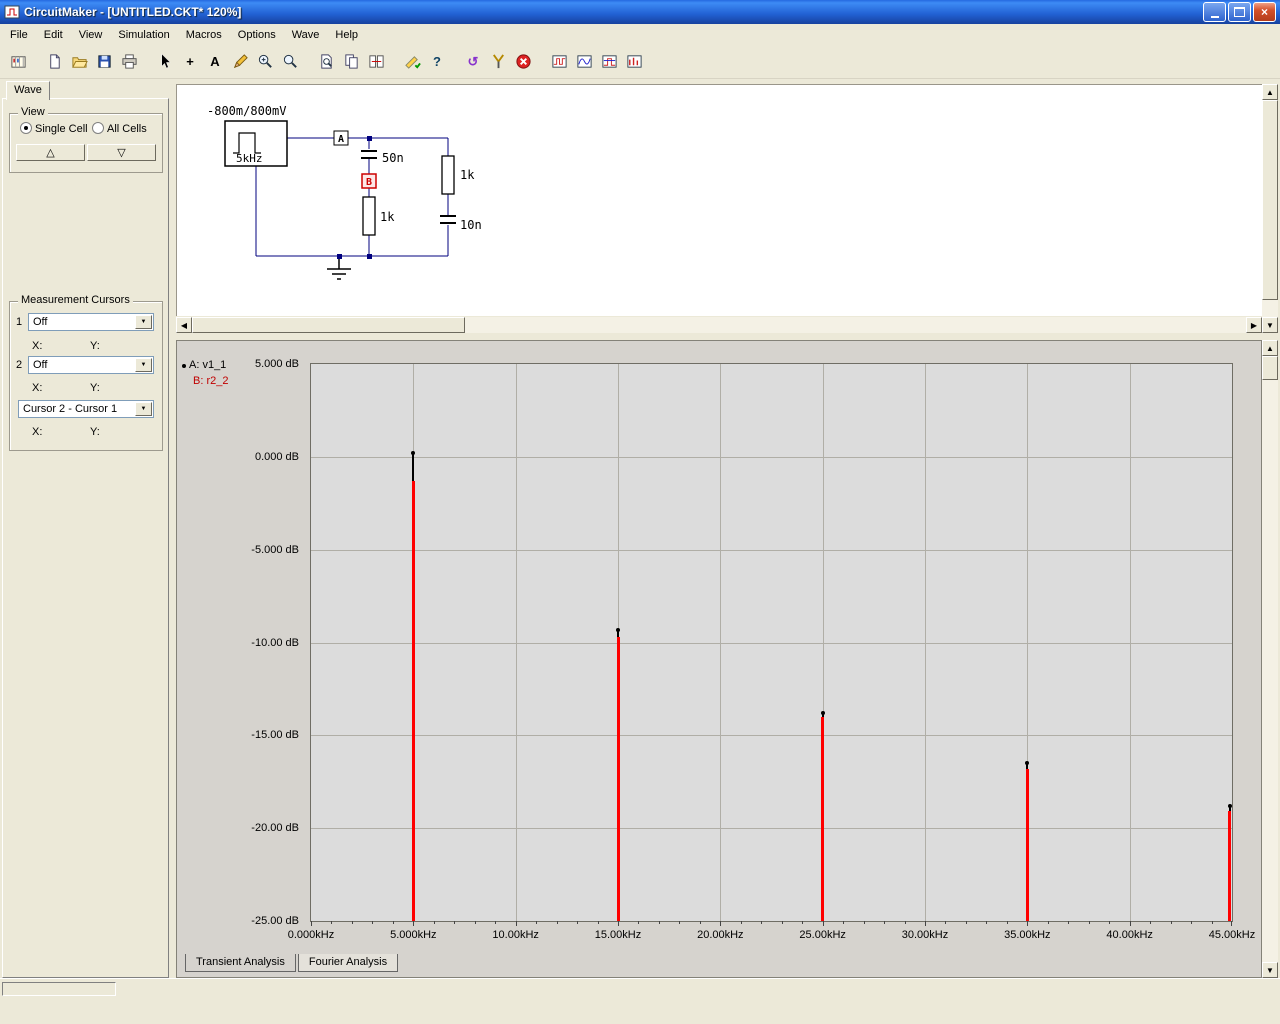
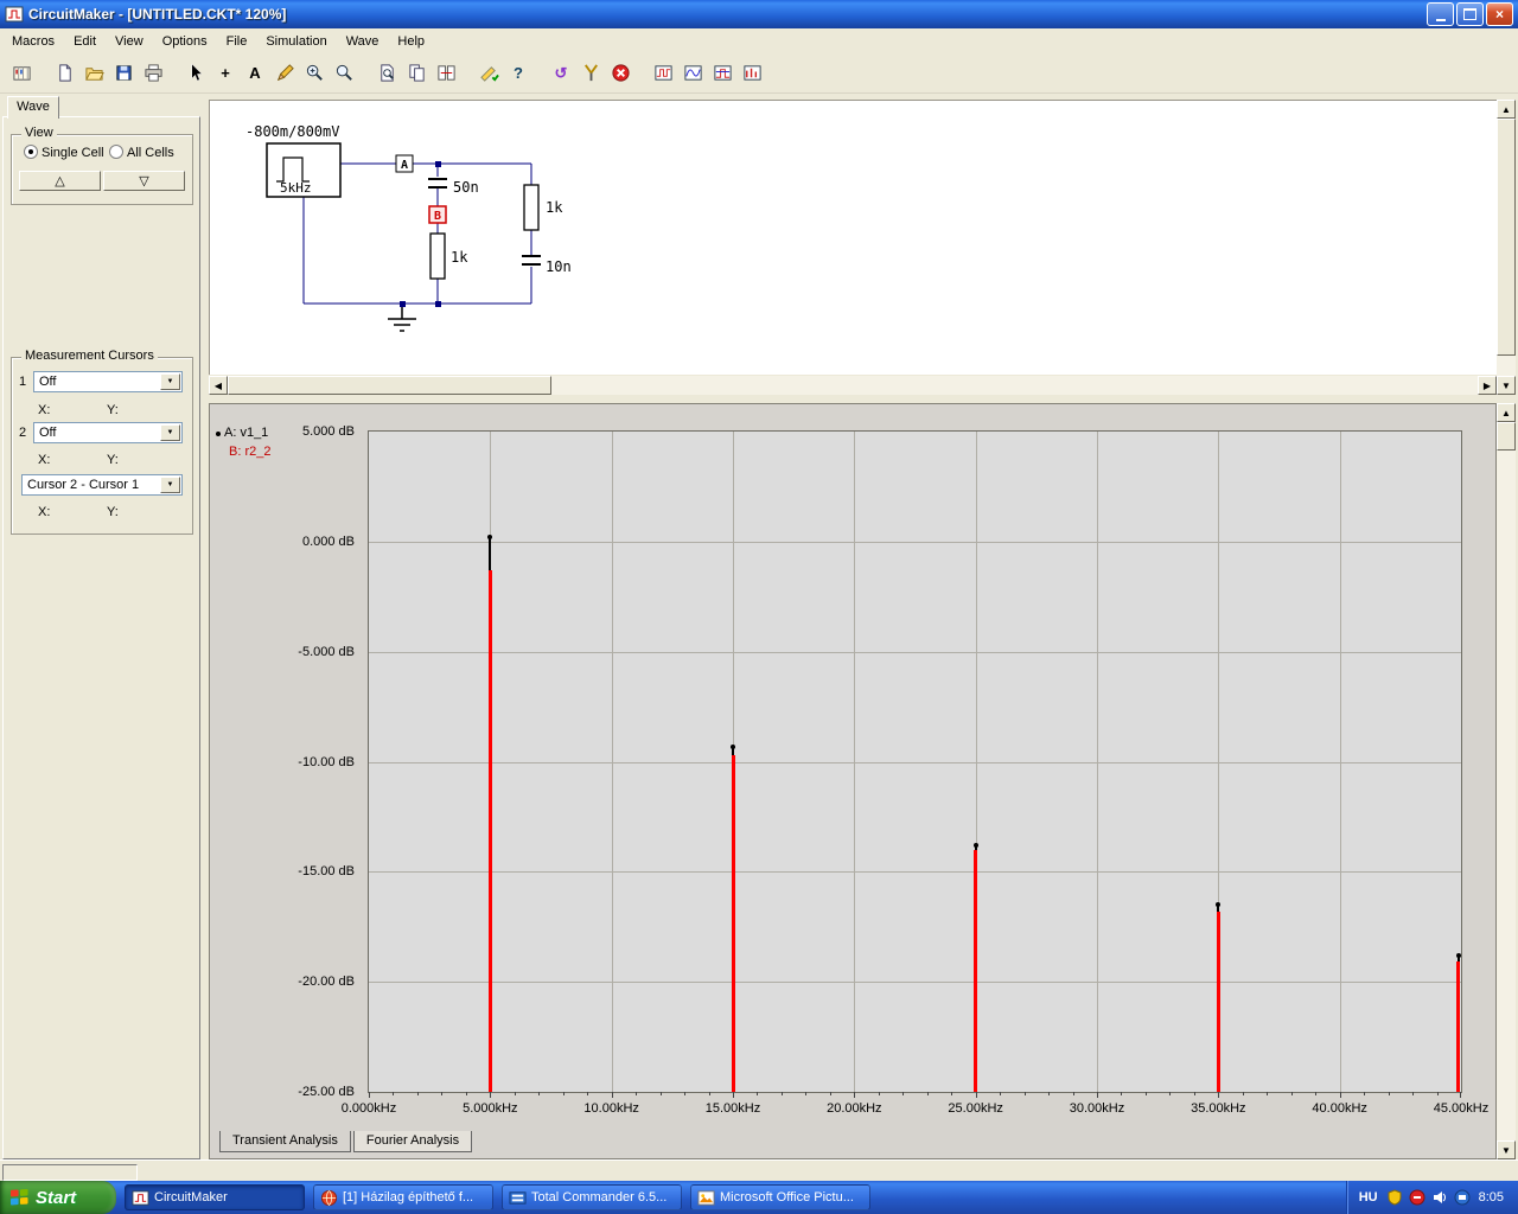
  CircuitMaker - [UNTITLED.CKT* 120%]
  ×
- File
+ Macros
  Edit
  View
- Simulation
+ Options
- Macros
+ File
- Options
+ Simulation
  Wave
  Help
  +
  A
  ?
  ↺
  Wave
  View
  Single Cell
  All Cells
  △
  ▽
  Measurement Cursors
  1
  Off
  X:
  Y:
  2
  Off
  X:
  Y:
  Cursor 2 - Cursor 1
  X:
  Y:
  A
  B
  -800m/800mV
  5kHz
  50n
  1k
  1k
  10n
  ◀
  ▶
  ▲
  ▼
  A: v1_1
  B: r2_2
  5.000 dB
  0.000 dB
  -5.000 dB
  -10.00 dB
  -15.00 dB
  -20.00 dB
  -25.00 dB
  0.000kHz
  5.000kHz
  10.00kHz
  15.00kHz
  20.00kHz
  25.00kHz
  30.00kHz
  35.00kHz
  40.00kHz
  45.00kHz
  Transient Analysis
  Fourier Analysis
  ▲
  ▼
+ Start
+ CircuitMaker
+ [1] Házilag építhető f...
+ Total Commander 6.5...
+ Microsoft Office Pictu...
+ HU
+ 8:05
